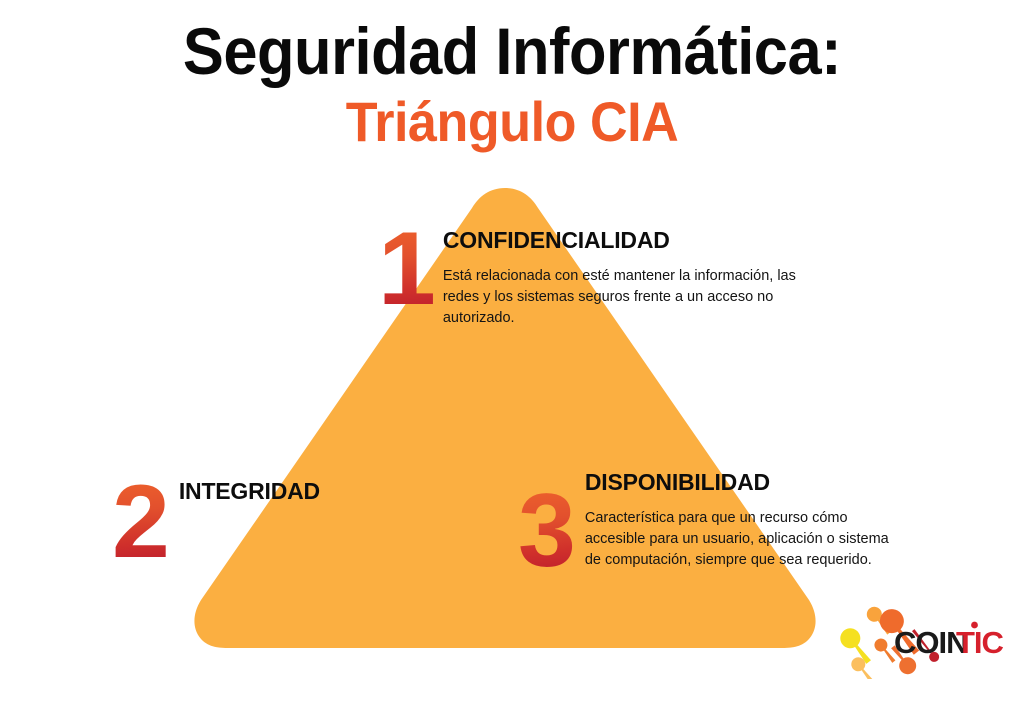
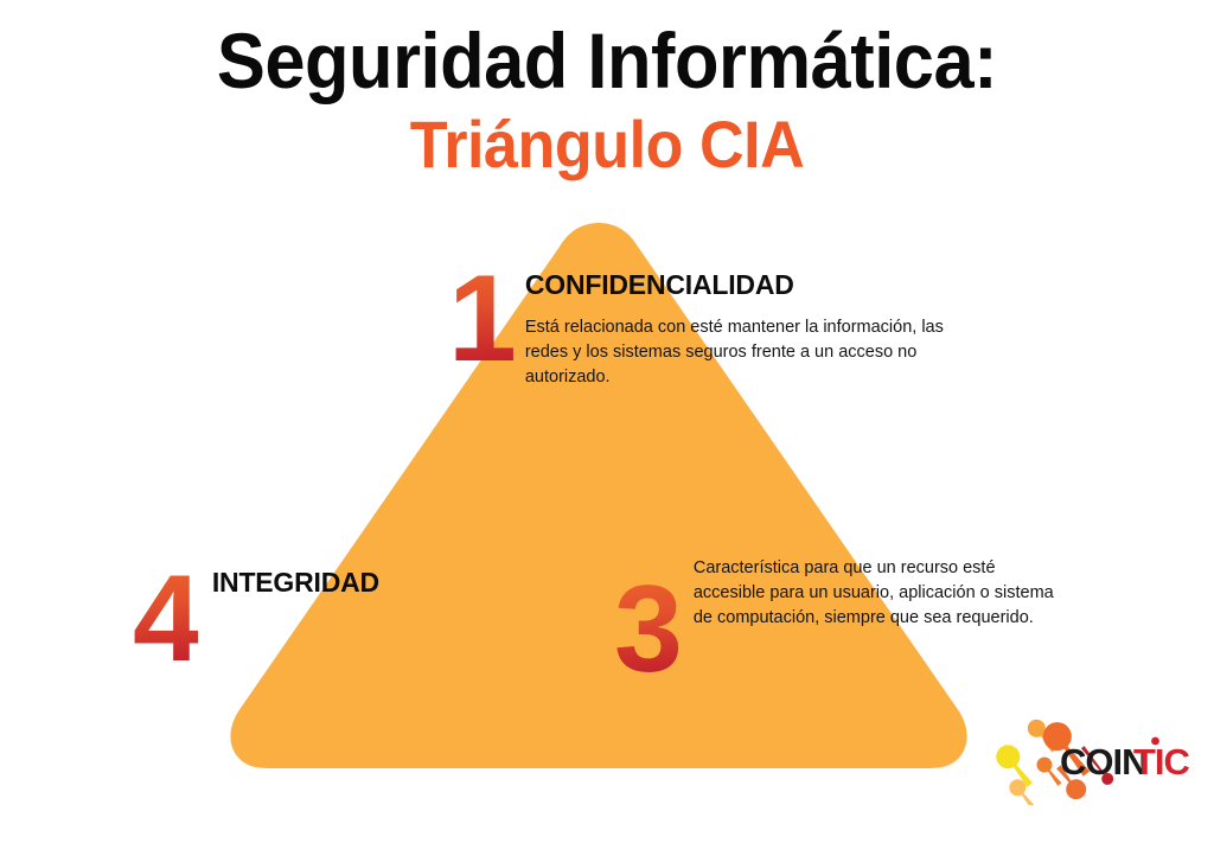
  Seguridad Informática:
  Triángulo CIA
  1
  CONFIDENCIALIDAD
  Está relacionada con esté mantener la información, las redes y los sistemas seguros frente a un acceso no autorizado.
- 2
+ 4
  INTEGRIDAD
  3
- DISPONIBILIDAD
- Característica para que un recurso cómo accesible para un usuario, aplicación o sistema de computación, siempre que sea requerido.
+ Característica para que un recurso esté accesible para un usuario, aplicación o sistema de computación, siempre que sea requerido.
  COIN
  TIC
